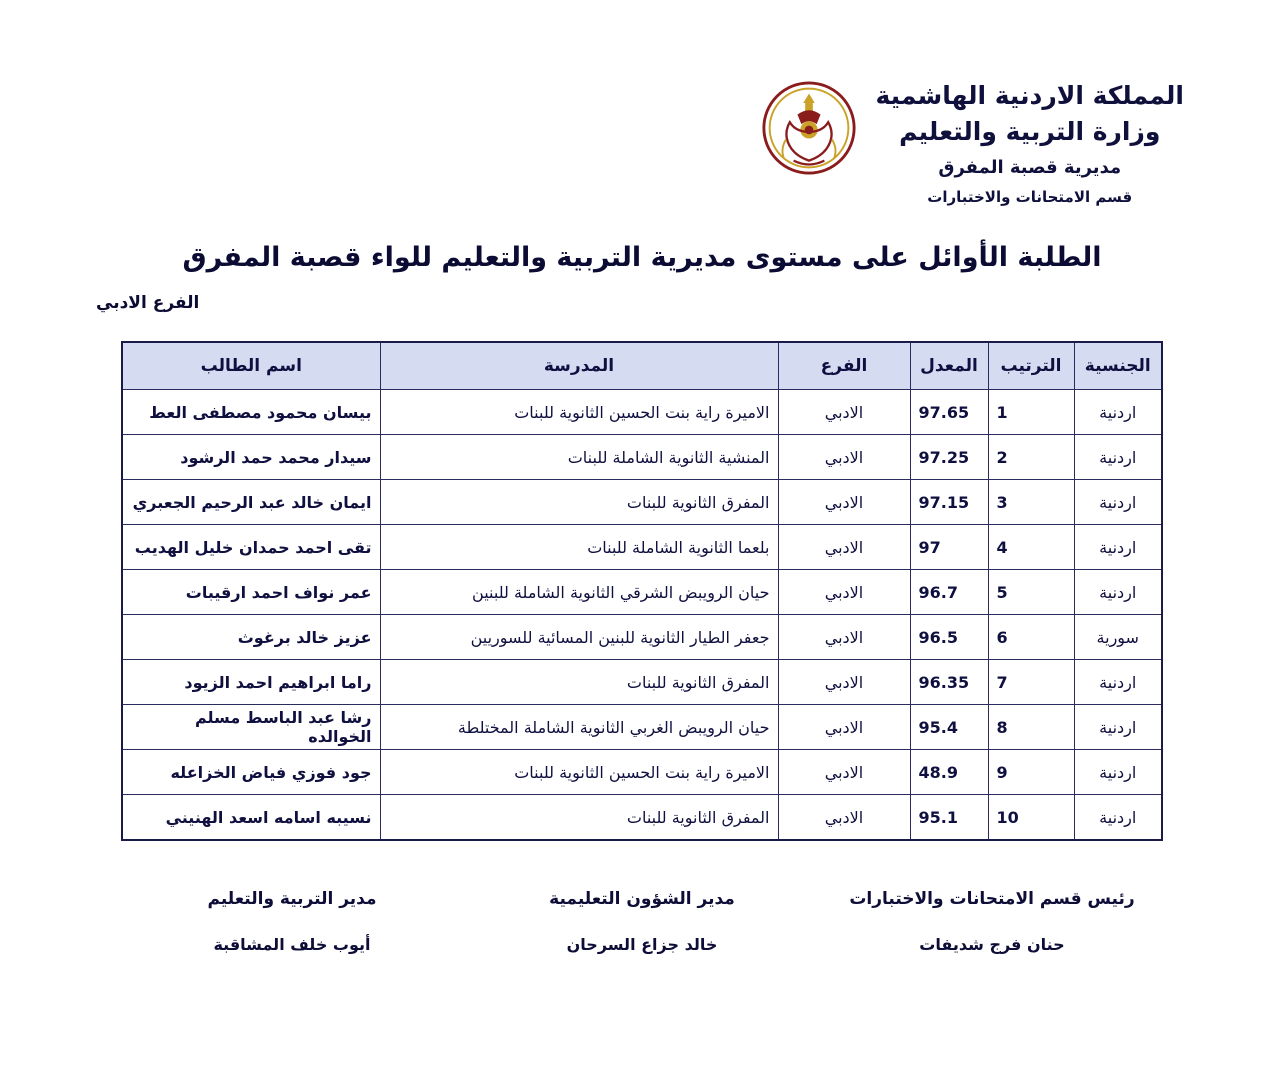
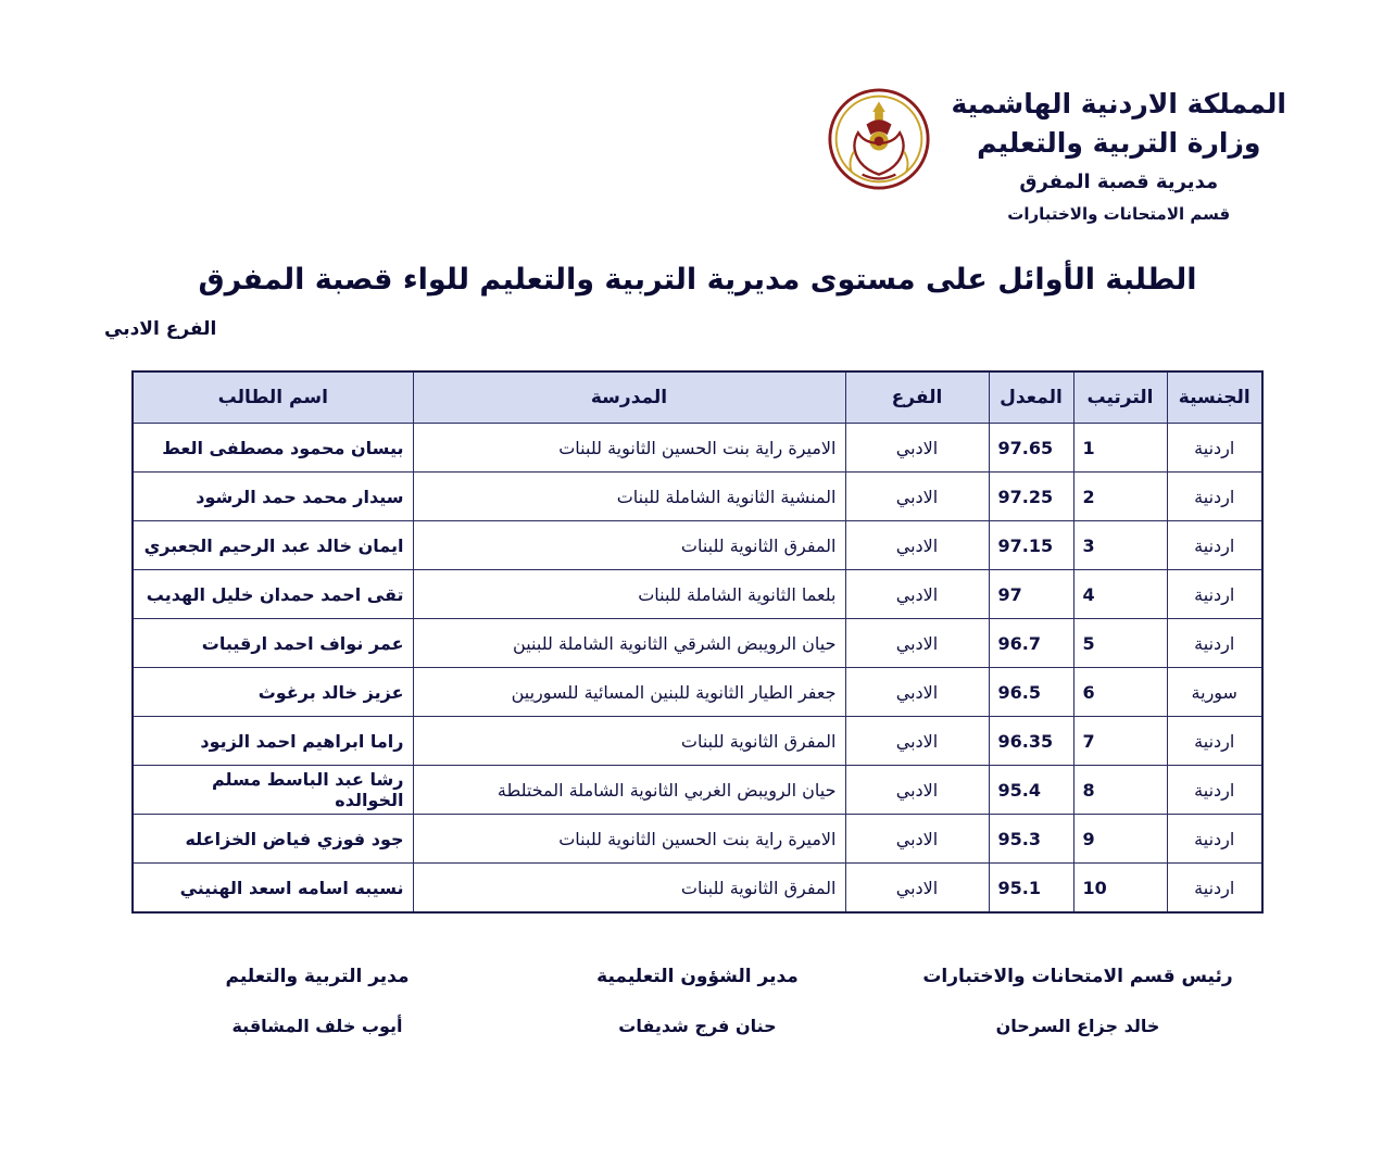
  المملكة الاردنية الهاشمية
  وزارة التربية والتعليم
  مديرية قصبة المفرق
  قسم الامتحانات والاختبارات
  الطلبة الأوائل على مستوى مديرية التربية والتعليم للواء قصبة المفرق
  الفرع الادبي
  الجنسية	الترتيب	المعدل	الفرع	المدرسة	اسم الطالب
  اردنية	1	97.65	الادبي	الاميرة راية بنت الحسين الثانوية للبنات	بيسان محمود مصطفى العط
  اردنية	2	97.25	الادبي	المنشية الثانوية الشاملة للبنات	سيدار محمد حمد الرشود
  اردنية	3	97.15	الادبي	المفرق الثانوية للبنات	ايمان خالد عبد الرحيم الجعبري
  اردنية	4	97	الادبي	بلعما الثانوية الشاملة للبنات	تقى احمد حمدان خليل الهديب
  اردنية	5	96.7	الادبي	حيان الرويبض الشرقي الثانوية الشاملة للبنين	عمر نواف احمد ارقيبات
  سورية	6	96.5	الادبي	جعفر الطيار الثانوية للبنين المسائية للسوريين	عزيز خالد برغوث
  اردنية	7	96.35	الادبي	المفرق الثانوية للبنات	راما ابراهيم احمد الزيود
  اردنية	8	95.4	الادبي	حيان الرويبض الغربي الثانوية الشاملة المختلطة	رشا عبد الباسط مسلم الخوالده
- اردنية	9	48.9	الادبي	الاميرة راية بنت الحسين الثانوية للبنات	جود فوزي فياض الخزاعله
+ اردنية	9	95.3	الادبي	الاميرة راية بنت الحسين الثانوية للبنات	جود فوزي فياض الخزاعله
  اردنية	10	95.1	الادبي	المفرق الثانوية للبنات	نسيبه اسامه اسعد الهنيني
  رئيس قسم الامتحانات والاختبارات
- حنان فرج شديفات
+ خالد جزاع السرحان
  مدير الشؤون التعليمية
- خالد جزاع السرحان
+ حنان فرج شديفات
  مدير التربية والتعليم
  أيوب خلف المشاقبة
